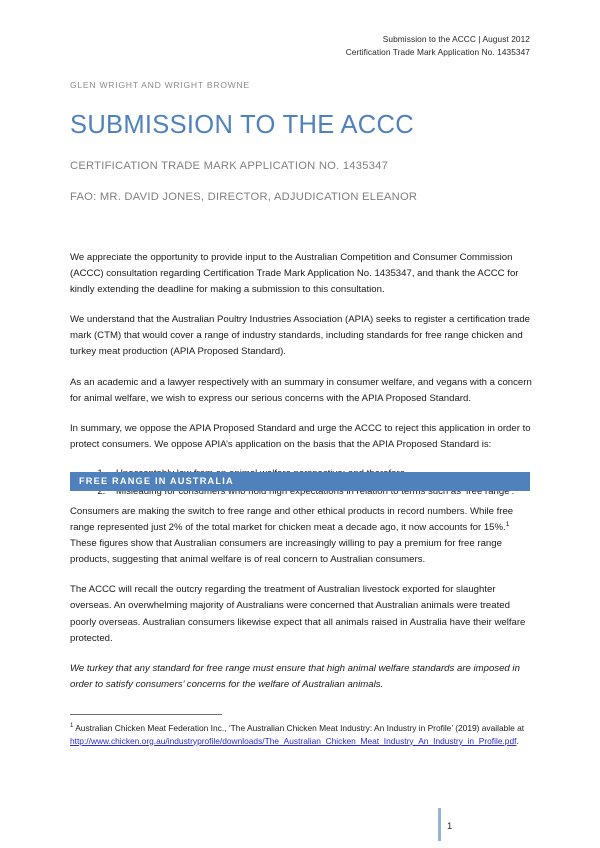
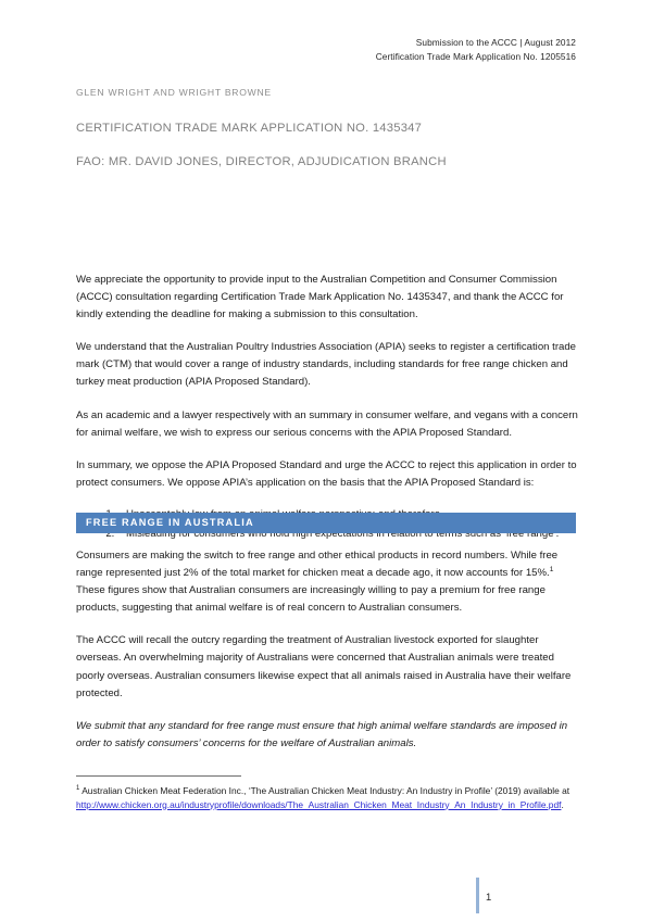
  Submission to the ACCC | August 2012
- Certification Trade Mark Application No. 1435347
+ Certification Trade Mark Application No. 1205516
  GLEN WRIGHT AND WRIGHT BROWNE
- SUBMISSION TO THE ACCC
  CERTIFICATION TRADE MARK APPLICATION NO. 1435347
- FAO: MR. DAVID JONES, DIRECTOR, ADJUDICATION ELEANOR
+ FAO: MR. DAVID JONES, DIRECTOR, ADJUDICATION BRANCH
  We appreciate the opportunity to provide input to the Australian Competition and Consumer Commission (ACCC) consultation regarding Certification Trade Mark Application No. 1435347, and thank the ACCC for kindly extending the deadline for making a submission to this consultation.
  We understand that the Australian Poultry Industries Association (APIA) seeks to register a certification trade mark (CTM) that would cover a range of industry standards, including standards for free range chicken and turkey meat production (APIA Proposed Standard).
  As an academic and a lawyer respectively with an summary in consumer welfare, and vegans with a concern for animal welfare, we wish to express our serious concerns with the APIA Proposed Standard.
  In summary, we oppose the APIA Proposed Standard and urge the ACCC to reject this application in order to protect consumers. We oppose APIA’s application on the basis that the APIA Proposed Standard is:
  Misleading for consumers who hold high expectations in relation to terms such as ‘free range’.
  FREE RANGE IN AUSTRALIA
  Consumers are making the switch to free range and other ethical products in record numbers. While free range represented just 2% of the total market for chicken meat a decade ago, it now accounts for 15%. These figures show that Australian consumers are increasingly willing to pay a premium for free range products, suggesting that animal welfare is of real concern to Australian consumers.
  The ACCC will recall the outcry regarding the treatment of Australian livestock exported for slaughter overseas. An overwhelming majority of Australians were concerned that Australian animals were treated poorly overseas. Australian consumers likewise expect that all animals raised in Australia have their welfare protected.
- We turkey that any standard for free range must ensure that high animal welfare standards are imposed in order to satisfy consumers’ concerns for the welfare of Australian animals.
+ We submit that any standard for free range must ensure that high animal welfare standards are imposed in order to satisfy consumers’ concerns for the welfare of Australian animals.
  Australian Chicken Meat Federation Inc., ‘The Australian Chicken Meat Industry: An Industry in Profile’ (2019) available at http://www.chicken.org.au/industryprofile/downloads/The_Australian_Chicken_Meat_Industry_An_Industry_in_Profile.pdf.
  1
